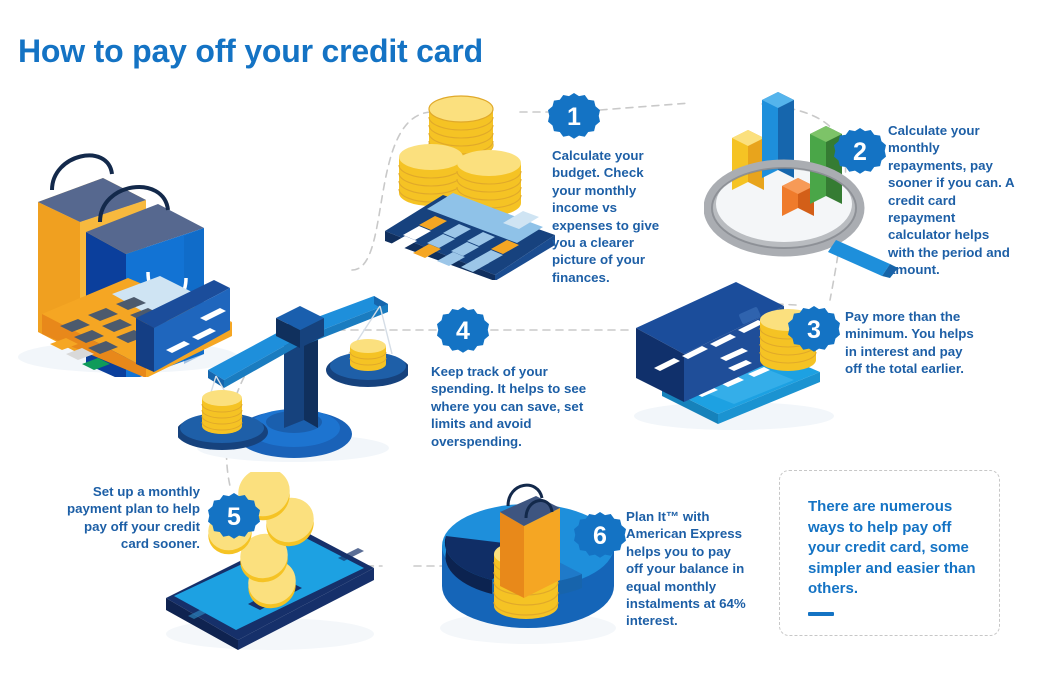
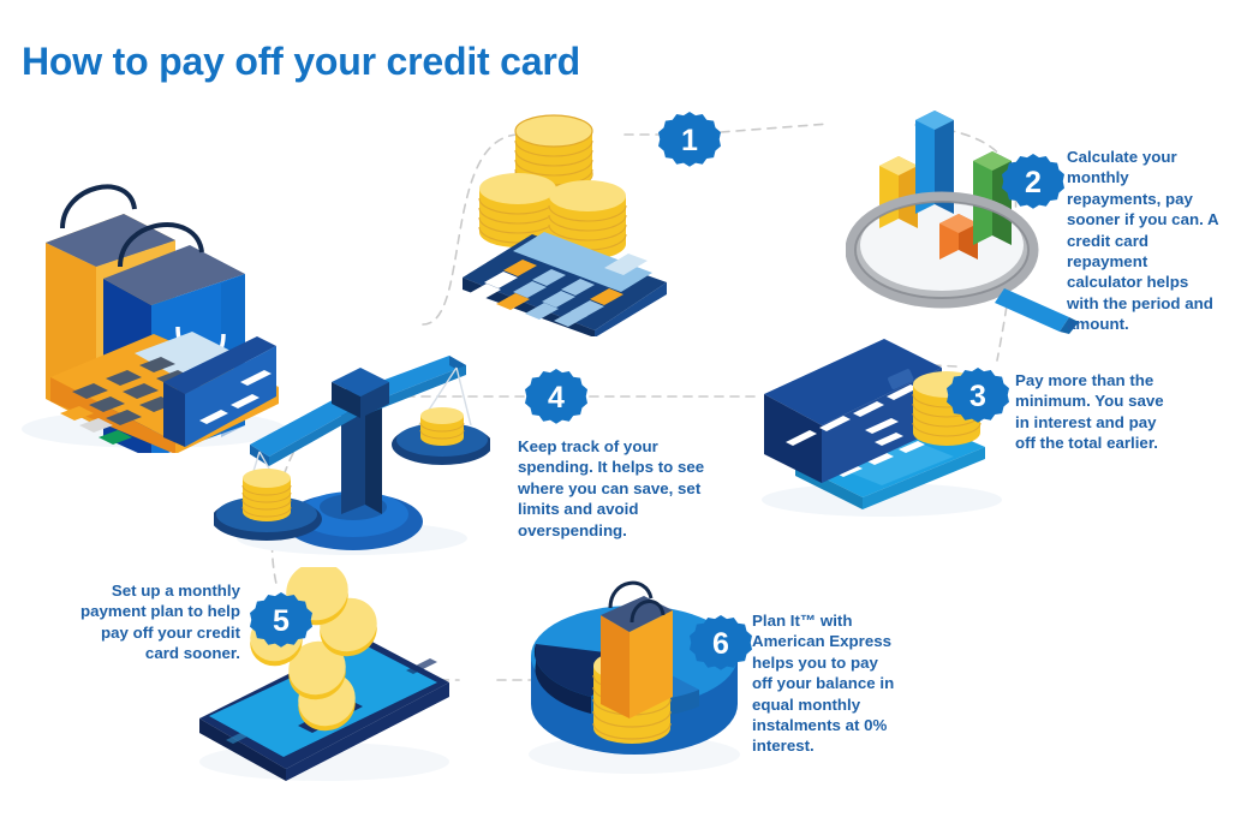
  How to pay off your credit card
  1
- Calculate your budget. Check your monthly income vs expenses to give you a clearer picture of your finances.
  2
  Calculate your monthly repayments, pay sooner if you can. A credit card repayment calculator helps with the period and amount.
  3
- Pay more than the minimum. You helps in interest and pay off the total earlier.
+ Pay more than the minimum. You save in interest and pay off the total earlier.
  4
  Keep track of your spending. It helps to see where you can save, set limits and avoid overspending.
  5
  Set up a monthly payment plan to help pay off your credit card sooner.
  6
- Plan It™ with American Express helps you to pay off your balance in equal monthly instalments at 64% interest.
+ Plan It™ with American Express helps you to pay off your balance in equal monthly instalments at 0% interest.
- There are numerous ways to help pay off your credit card, some simpler and easier than others.
